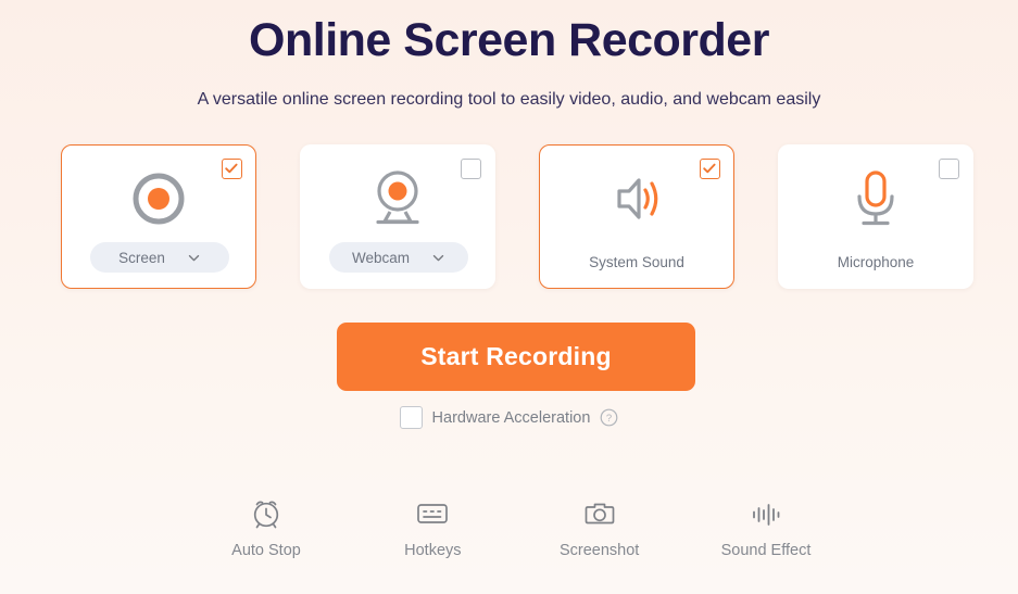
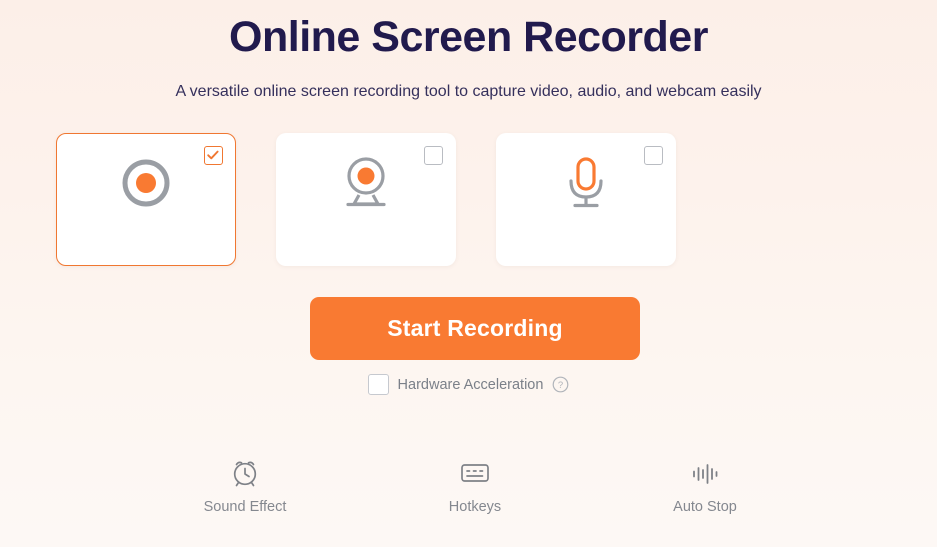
  Online Screen Recorder
- A versatile online screen recording tool to easily video, audio, and webcam easily
+ A versatile online screen recording tool to capture video, audio, and webcam easily
- Screen
- Webcam
- System Sound
- Microphone
  Start Recording
  Hardware Acceleration
  ?
- Auto Stop
+ Sound Effect
  Hotkeys
- Screenshot
- Sound Effect
+ Auto Stop
